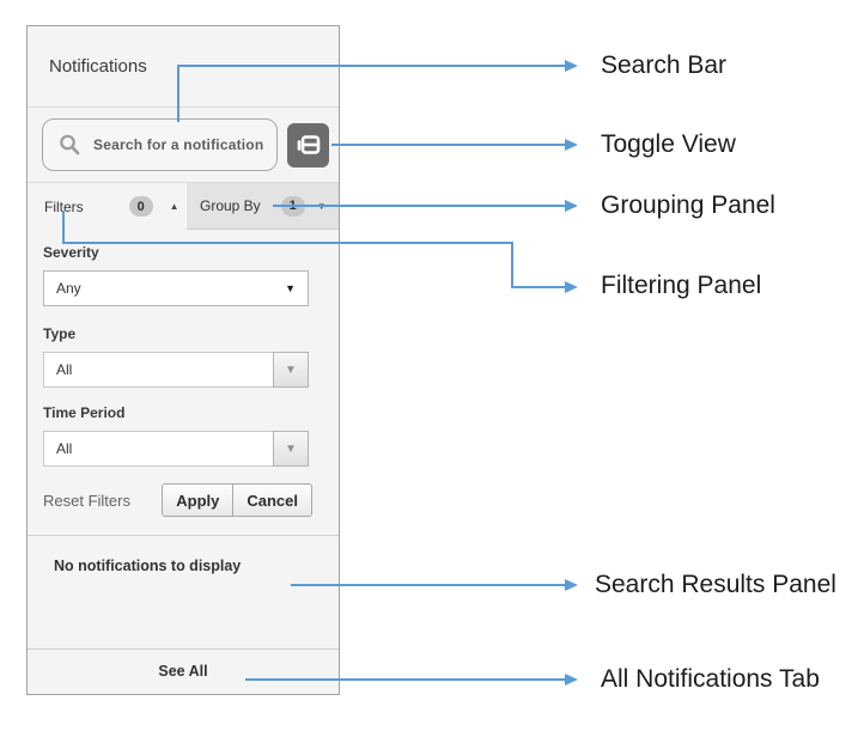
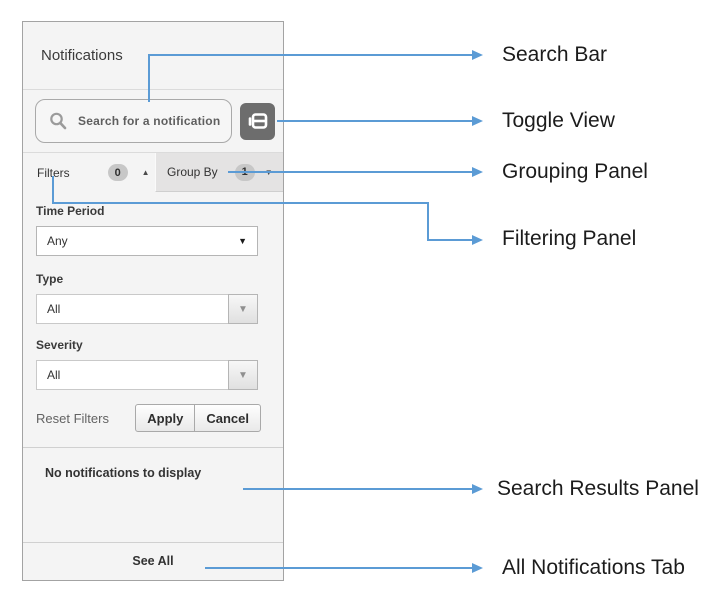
  Notifications
  Search for a notification
  Filters
  0
  ▲
  Group By
- Severity
+ Time Period
  Any
  ▼
  Type
  All
  ▼
- Time Period
+ Severity
  All
  ▼
  Reset Filters
  Apply
  Cancel
  No notifications to display
  See All
  Search Bar
  Toggle View
  Grouping Panel
  Filtering Panel
  Search Results Panel
  All Notifications Tab
